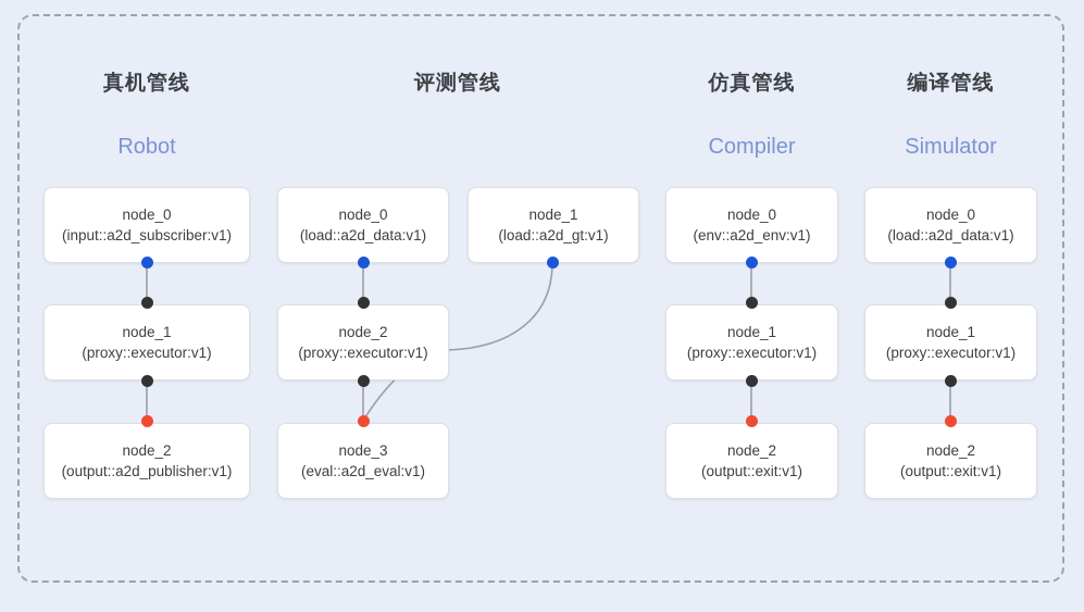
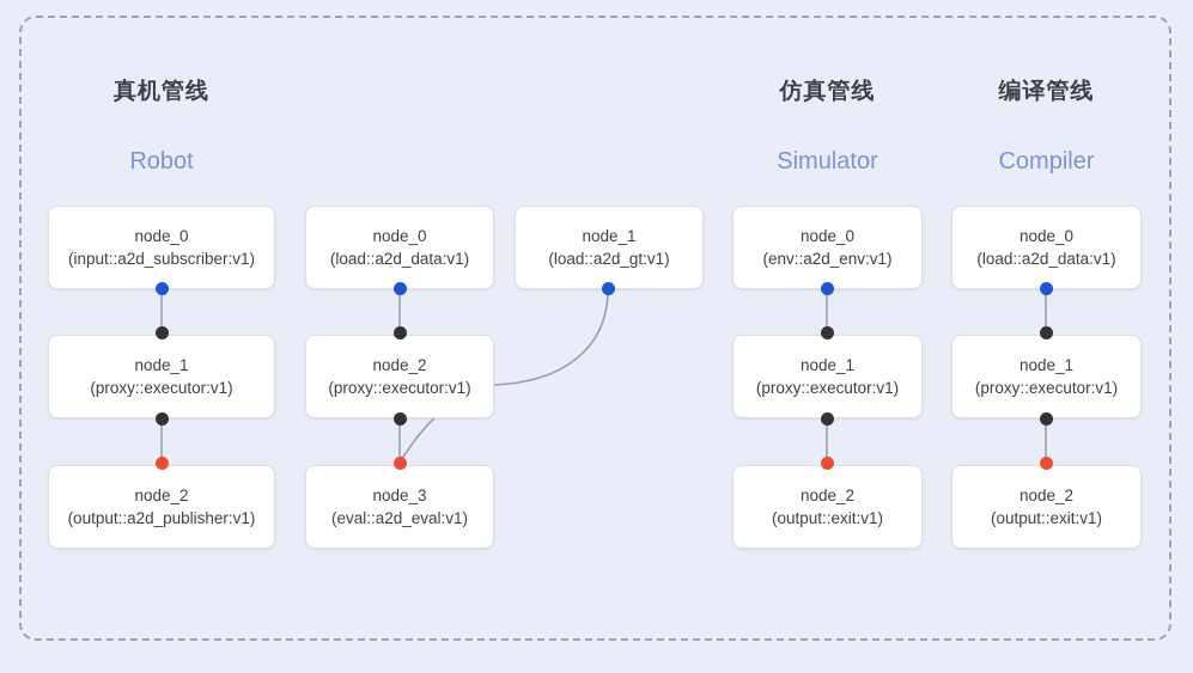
  真机管线
  Robot
  node_0
  (input::a2d_subscriber:v1)
  node_1
  (proxy::executor:v1)
  node_2
  (output::a2d_publisher:v1)
- 评测管线
  node_0
  (load::a2d_data:v1)
  node_1
  (load::a2d_gt:v1)
  node_2
  (proxy::executor:v1)
  node_3
  (eval::a2d_eval:v1)
  仿真管线
- Compiler
+ Simulator
  node_0
  (env::a2d_env:v1)
  node_1
  (proxy::executor:v1)
  node_2
  (output::exit:v1)
  编译管线
- Simulator
+ Compiler
  node_0
  (load::a2d_data:v1)
  node_1
  (proxy::executor:v1)
  node_2
  (output::exit:v1)
